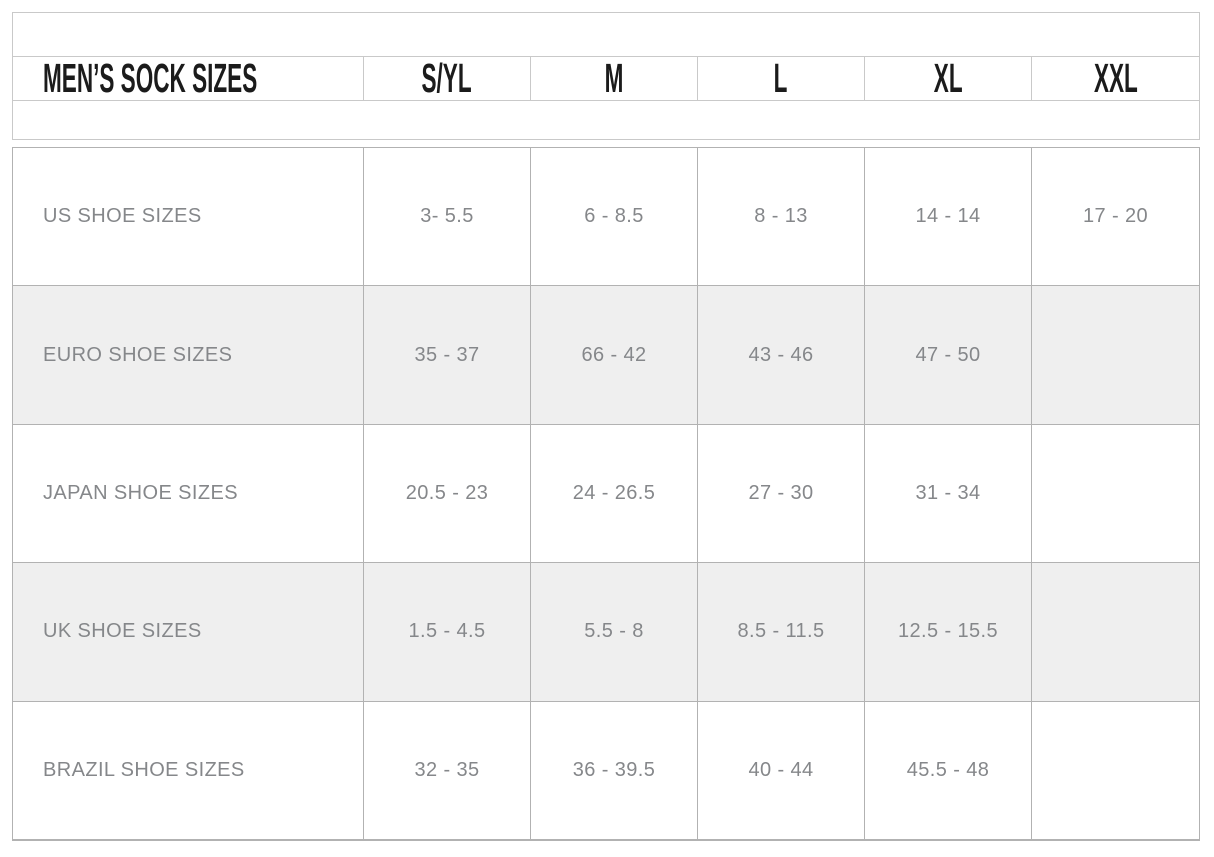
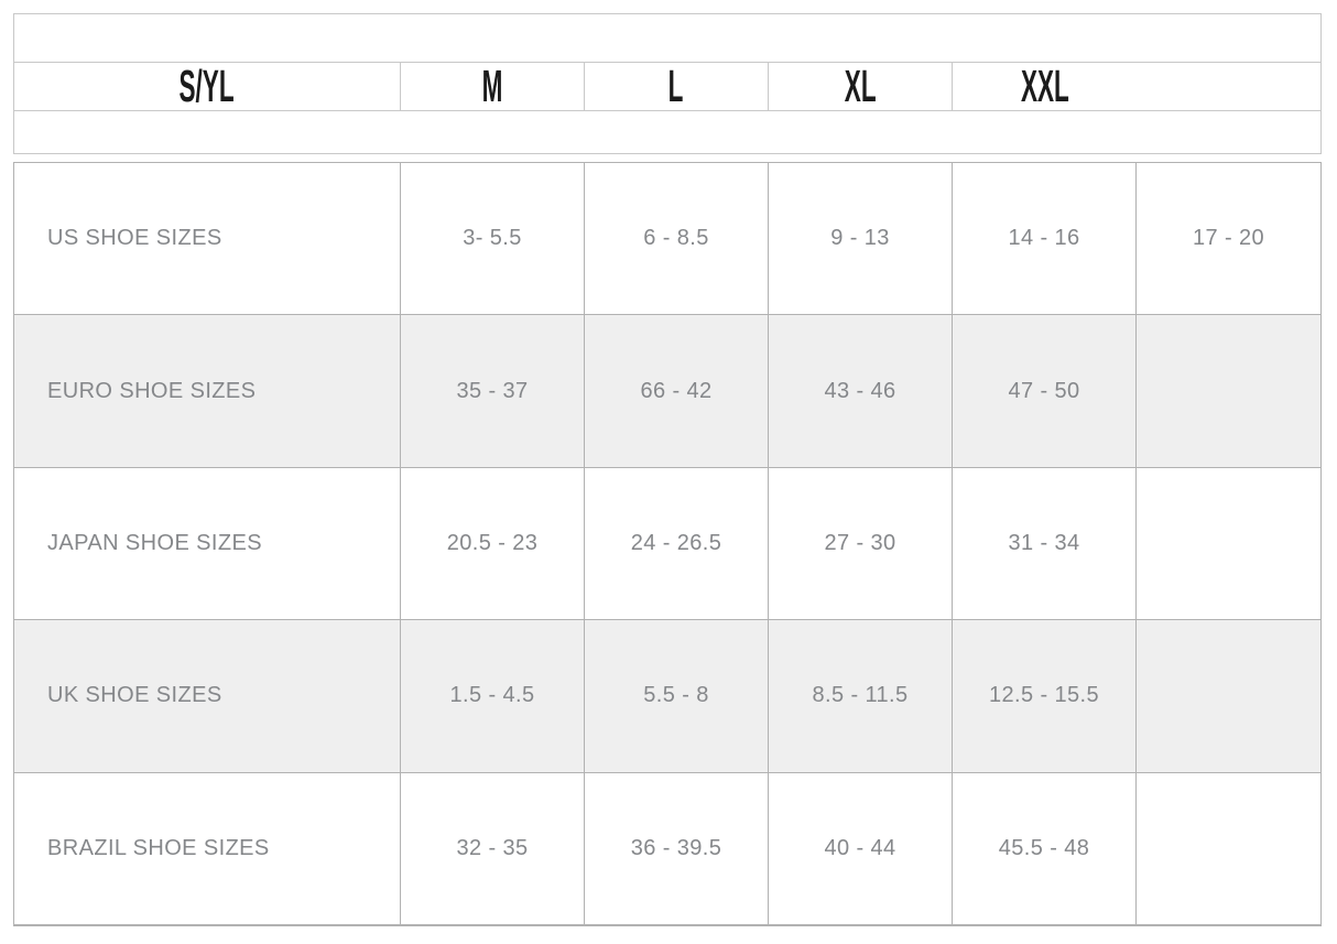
- MEN’S SOCK SIZES
  S/YL
  M
  L
  XL
  XXL
  US SHOE SIZES
  3- 5.5
  6 - 8.5
- 8 - 13
+ 9 - 13
- 14 - 14
+ 14 - 16
  17 - 20
  EURO SHOE SIZES
  35 - 37
  66 - 42
  43 - 46
  47 - 50
  JAPAN SHOE SIZES
  20.5 - 23
  24 - 26.5
  27 - 30
  31 - 34
  UK SHOE SIZES
  1.5 - 4.5
  5.5 - 8
  8.5 - 11.5
  12.5 - 15.5
  BRAZIL SHOE SIZES
  32 - 35
  36 - 39.5
  40 - 44
  45.5 - 48
